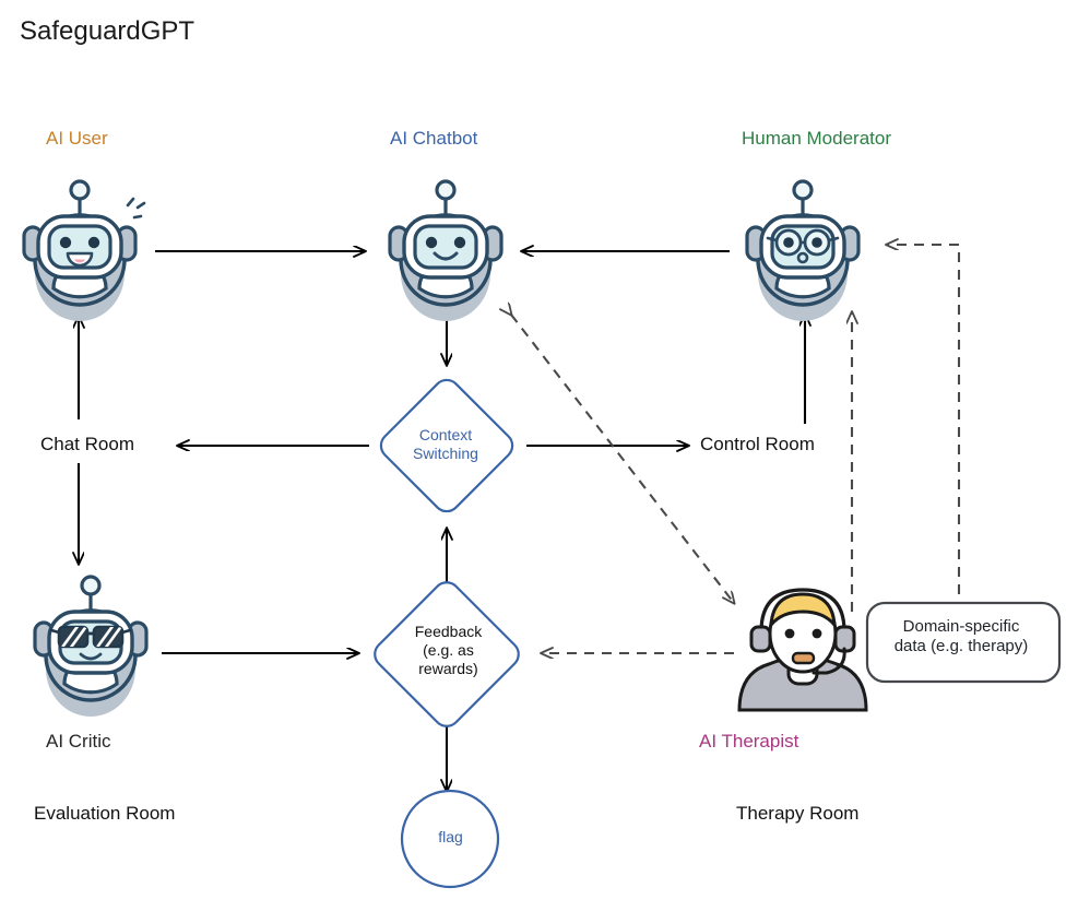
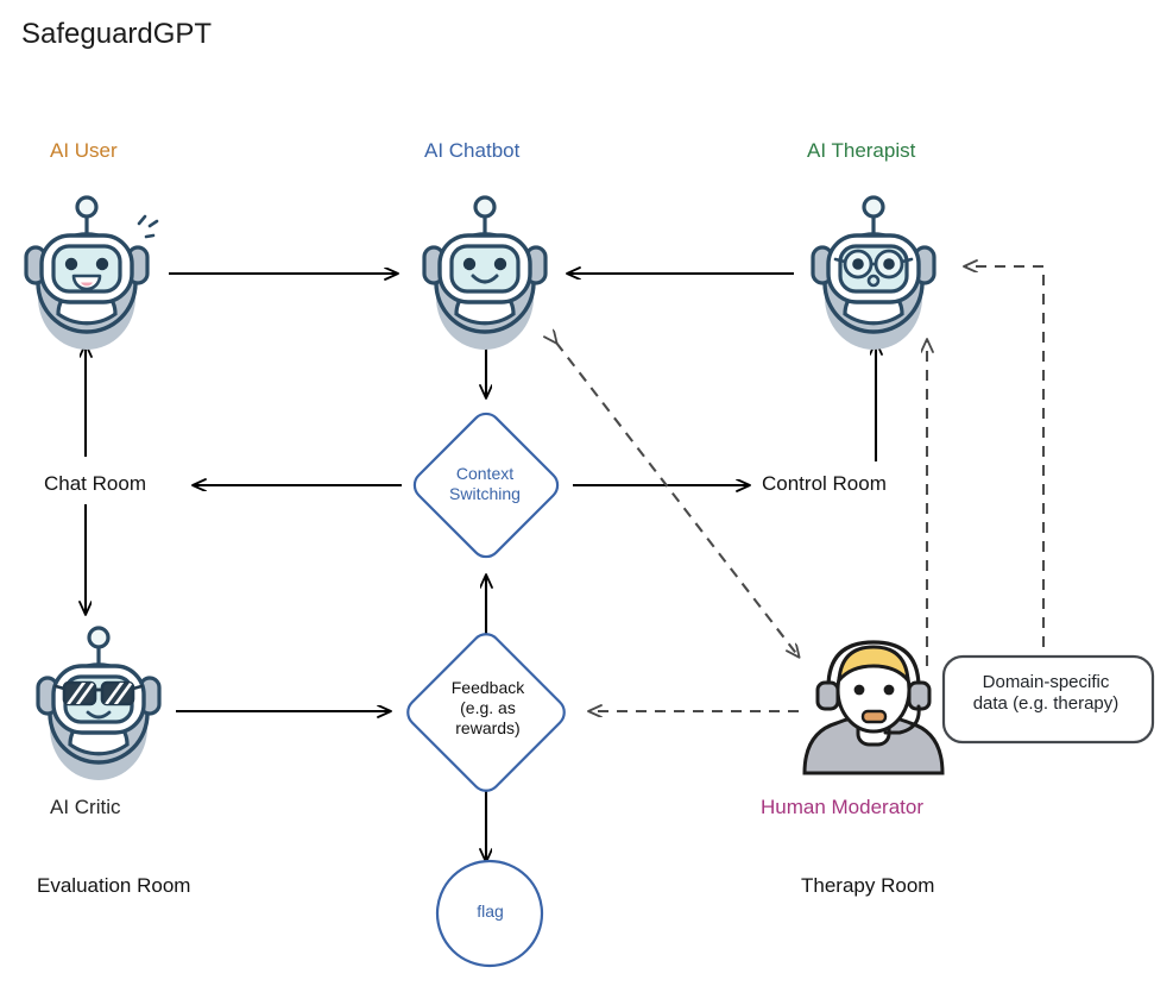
  SafeguardGPT
  AI User
  AI Chatbot
- Human Moderator
+ AI Therapist
  AI Critic
- AI Therapist
+ Human Moderator
  Chat Room
  Control Room
  Evaluation Room
  Therapy Room
  Context
  Switching
  Feedback
  (e.g. as
  rewards)
  flag
  Domain-specific
  data (e.g. therapy)
